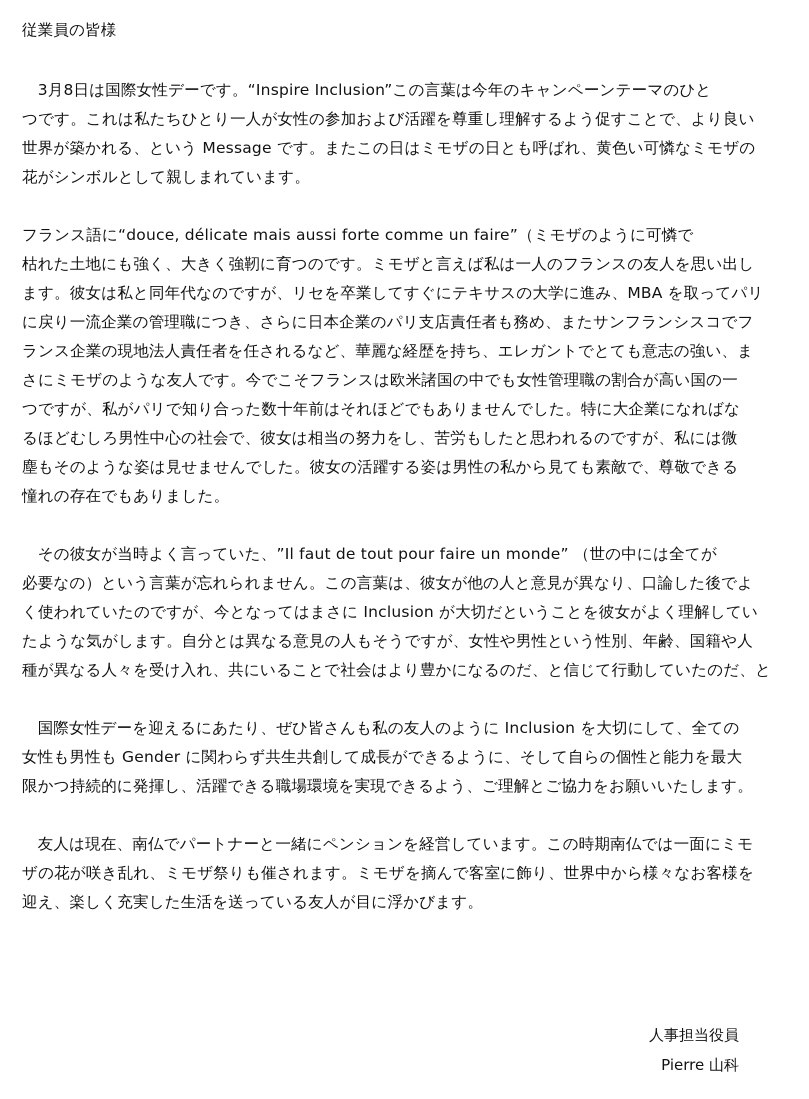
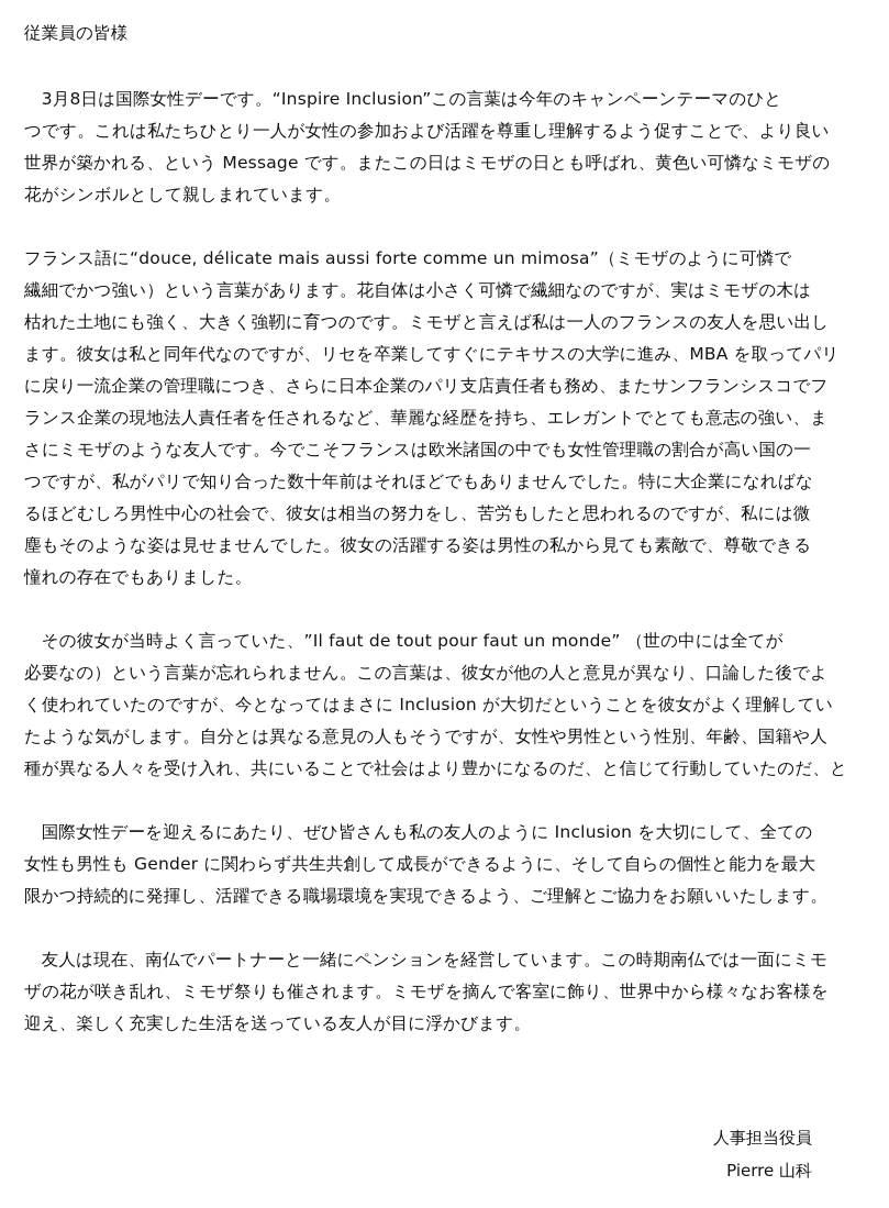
  従業員の皆様
  3月8日は国際女性デーです。“Inspire Inclusion”この言葉は今年のキャンペーンテーマのひと
  つです。これは私たちひとり一人が女性の参加および活躍を尊重し理解するよう促すことで、より良い
  世界が築かれる、という Message です。またこの日はミモザの日とも呼ばれ、黄色い可憐なミモザの
  花がシンボルとして親しまれています。
- フランス語に“douce, délicate mais aussi forte comme un faire”（ミモザのように可憐で
+ フランス語に“douce, délicate mais aussi forte comme un mimosa”（ミモザのように可憐で
+ 繊細でかつ強い）という言葉があります。花自体は小さく可憐で繊細なのですが、実はミモザの木は
  枯れた土地にも強く、大きく強靭に育つのです。ミモザと言えば私は一人のフランスの友人を思い出し
  ます。彼女は私と同年代なのですが、リセを卒業してすぐにテキサスの大学に進み、MBA を取ってパリ
  に戻り一流企業の管理職につき、さらに日本企業のパリ支店責任者も務め、またサンフランシスコでフ
  ランス企業の現地法人責任者を任されるなど、華麗な経歴を持ち、エレガントでとても意志の強い、ま
  さにミモザのような友人です。今でこそフランスは欧米諸国の中でも女性管理職の割合が高い国の一
  つですが、私がパリで知り合った数十年前はそれほどでもありませんでした。特に大企業になればな
  るほどむしろ男性中心の社会で、彼女は相当の努力をし、苦労もしたと思われるのですが、私には微
  塵もそのような姿は見せませんでした。彼女の活躍する姿は男性の私から見ても素敵で、尊敬できる
  憧れの存在でもありました。
- その彼女が当時よく言っていた、”Il faut de tout pour faire un monde” （世の中には全てが
+ その彼女が当時よく言っていた、”Il faut de tout pour faut un monde” （世の中には全てが
  必要なの）という言葉が忘れられません。この言葉は、彼女が他の人と意見が異なり、口論した後でよ
  く使われていたのですが、今となってはまさに Inclusion が大切だということを彼女がよく理解してい
  たような気がします。自分とは異なる意見の人もそうですが、女性や男性という性別、年齢、国籍や人
  種が異なる人々を受け入れ、共にいることで社会はより豊かになるのだ、と信じて行動していたのだ、と
  国際女性デーを迎えるにあたり、ぜひ皆さんも私の友人のように Inclusion を大切にして、全ての
  女性も男性も Gender に関わらず共生共創して成長ができるように、そして自らの個性と能力を最大
  限かつ持続的に発揮し、活躍できる職場環境を実現できるよう、ご理解とご協力をお願いいたします。
  友人は現在、南仏でパートナーと一緒にペンションを経営しています。この時期南仏では一面にミモ
  ザの花が咲き乱れ、ミモザ祭りも催されます。ミモザを摘んで客室に飾り、世界中から様々なお客様を
  迎え、楽しく充実した生活を送っている友人が目に浮かびます。
  人事担当役員
  Pierre 山科
